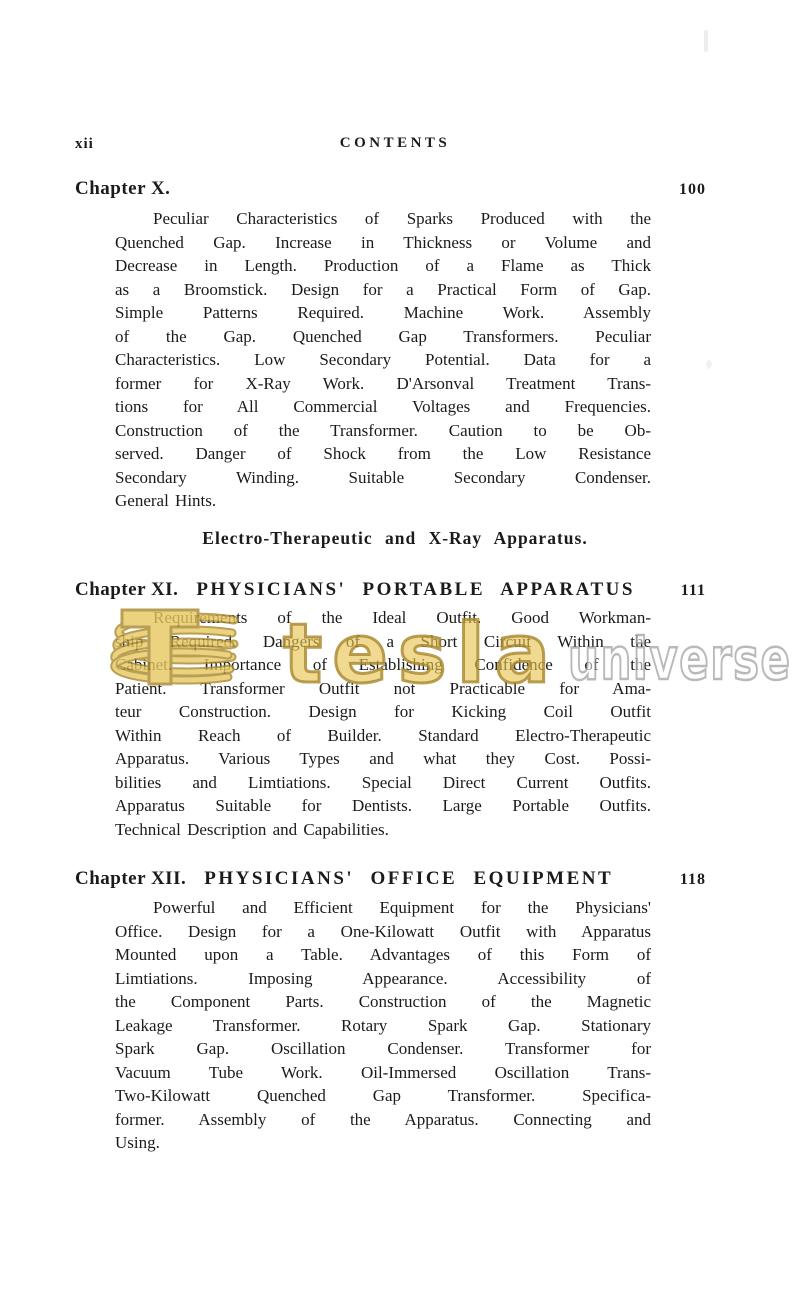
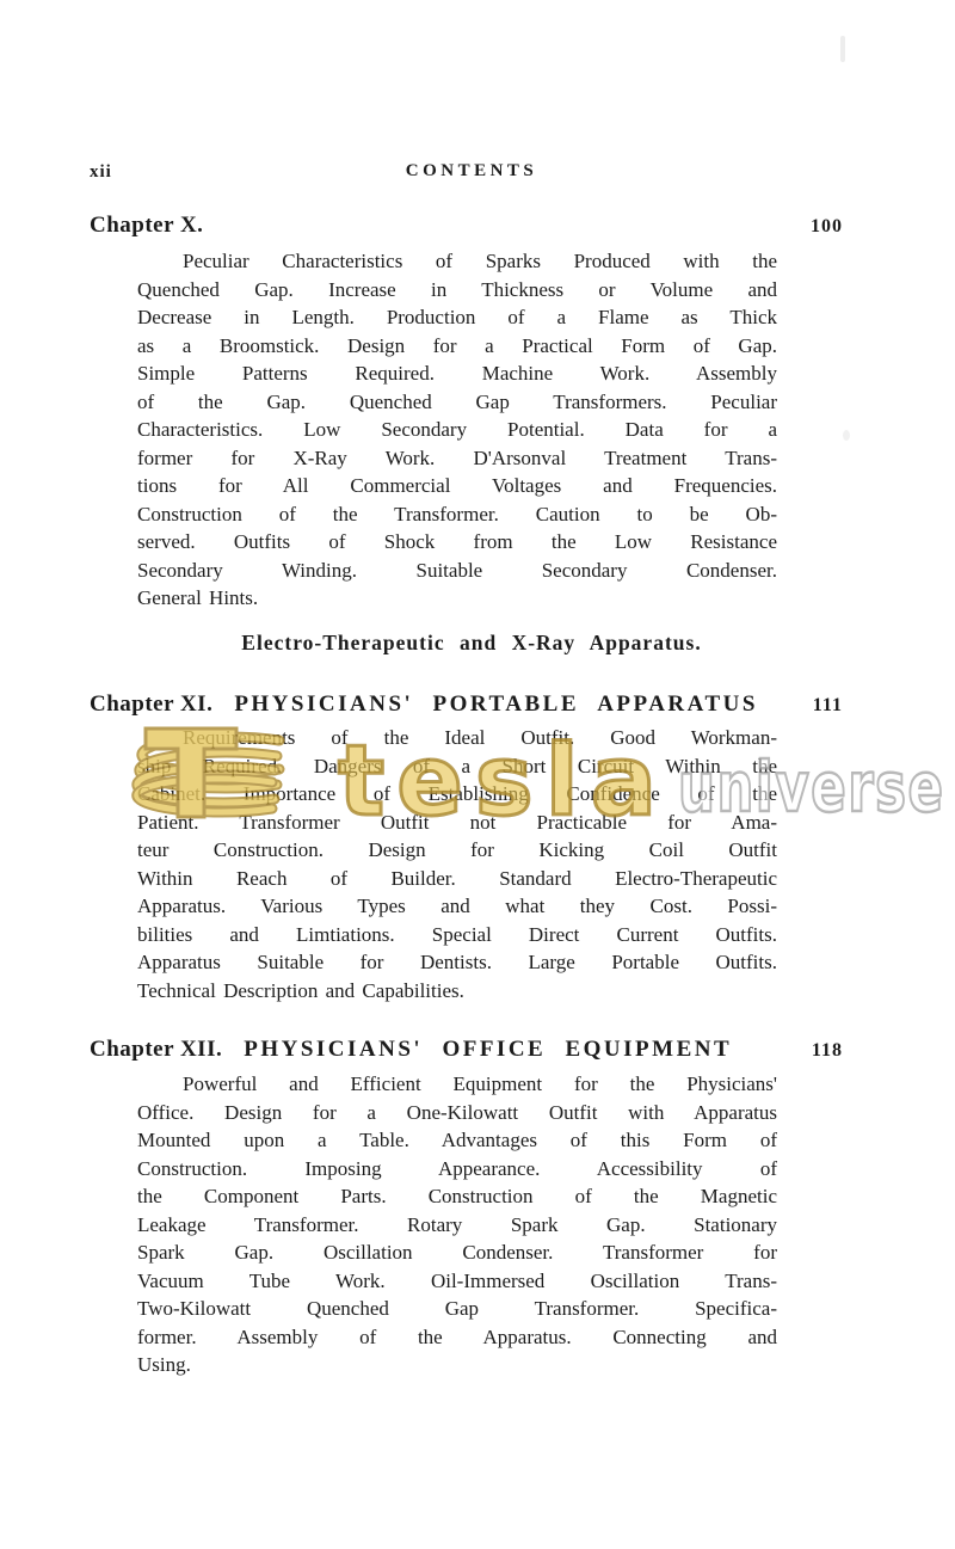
  xii
  CONTENTS
  Chapter X.
  100
  Peculiar Characteristics of Sparks Produced with the
  Quenched Gap. Increase in Thickness or Volume and
  Decrease in Length. Production of a Flame as Thick
  as a Broomstick. Design for a Practical Form of Gap.
  Simple Patterns Required. Machine Work. Assembly
  of the Gap. Quenched Gap Transformers. Peculiar
  Characteristics. Low Secondary Potential. Data for a
  former for X-Ray Work. D'Arsonval Treatment Trans-
  tions for All Commercial Voltages and Frequencies.
  Construction of the Transformer. Caution to be Ob-
- served. Danger of Shock from the Low Resistance
+ served. Outfits of Shock from the Low Resistance
  Secondary Winding. Suitable Secondary Condenser.
  General Hints.
  Electro-Therapeutic and X-Ray Apparatus.
  Chapter XI.
  PHYSICIANS' PORTABLE APPARATUS
  111
  Requirements of the Ideal Outfit. Good Workman-
  ship Required. Dangers of a Short Circuit Within the
  Cabinet. Importance of Establishing Confidence of the
  Patient. Transformer Outfit not Practicable for Ama-
  teur Construction. Design for Kicking Coil Outfit
  Within Reach of Builder. Standard Electro-Therapeutic
  Apparatus. Various Types and what they Cost. Possi-
  bilities and Limtiations. Special Direct Current Outfits.
  Apparatus Suitable for Dentists. Large Portable Outfits.
  Technical Description and Capabilities.
  Chapter XII.
  PHYSICIANS' OFFICE EQUIPMENT
  118
  Powerful and Efficient Equipment for the Physicians'
  Office. Design for a One-Kilowatt Outfit with Apparatus
  Mounted upon a Table. Advantages of this Form of
- Limtiations. Imposing Appearance. Accessibility of
+ Construction. Imposing Appearance. Accessibility of
  the Component Parts. Construction of the Magnetic
  Leakage Transformer. Rotary Spark Gap. Stationary
  Spark Gap. Oscillation Condenser. Transformer for
  Vacuum Tube Work. Oil-Immersed Oscillation Trans-
  Two-Kilowatt Quenched Gap Transformer. Specifica-
  former. Assembly of the Apparatus. Connecting and
  Using.
  tesla
  universe
